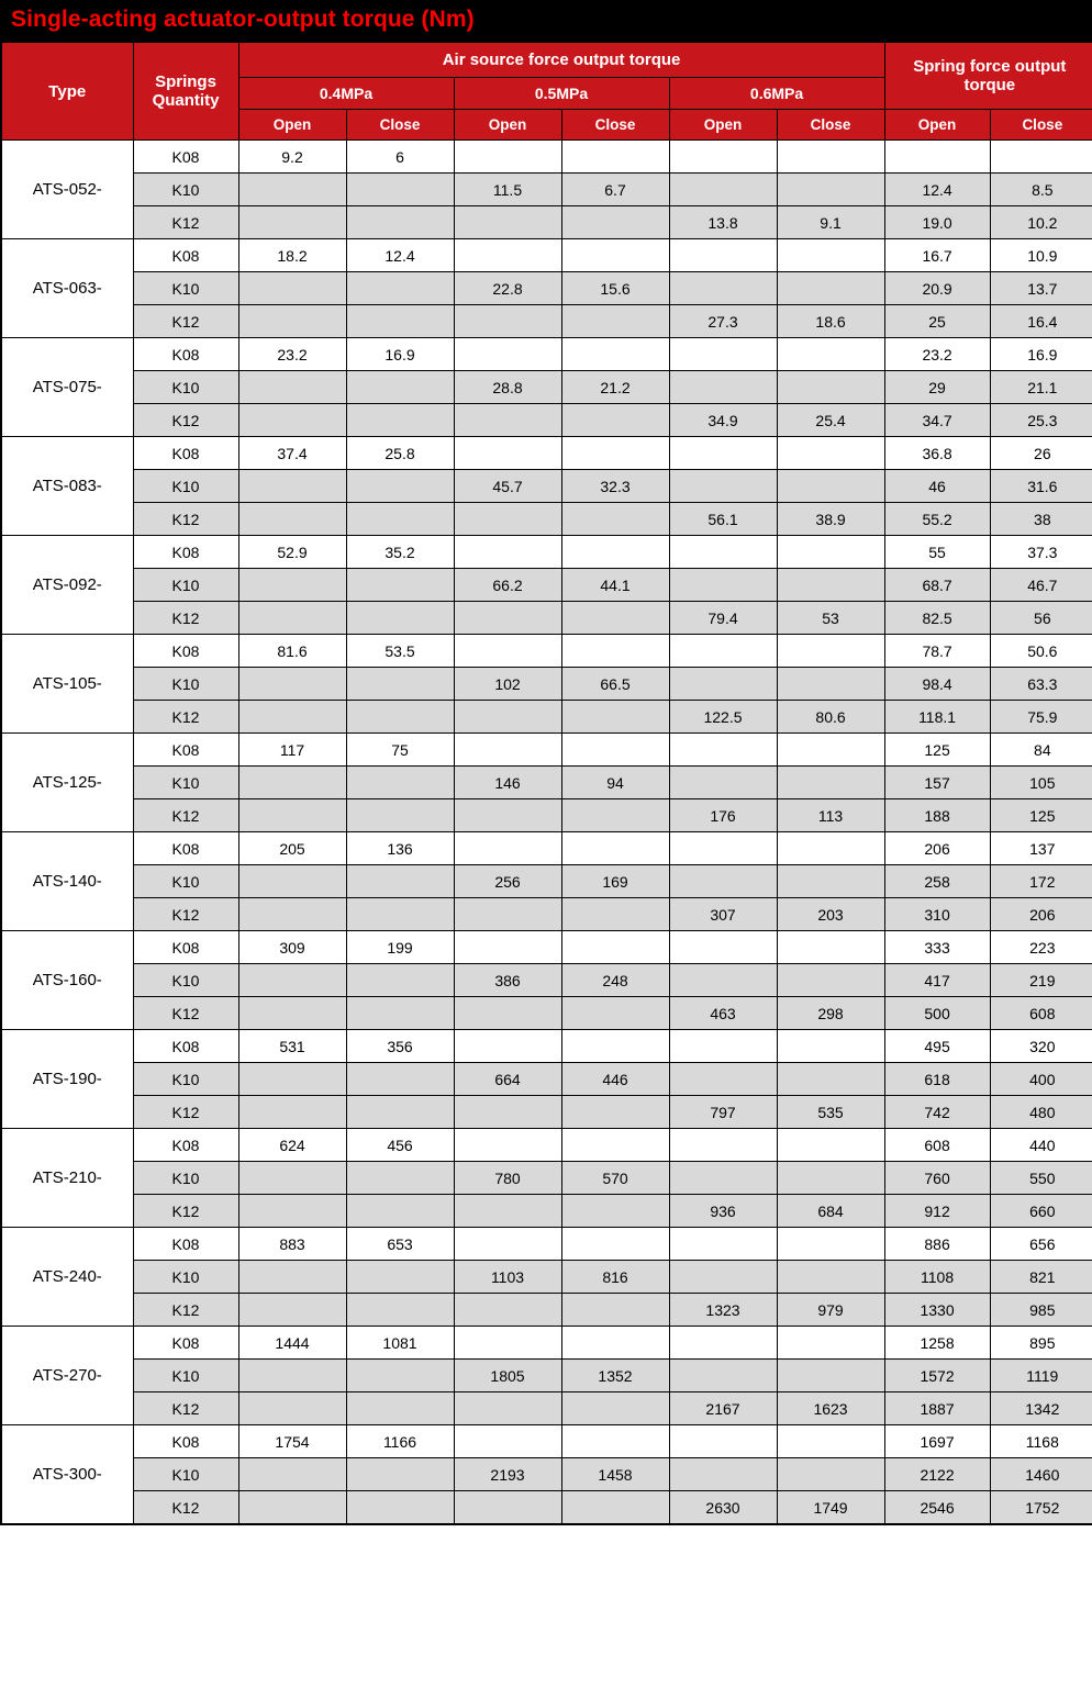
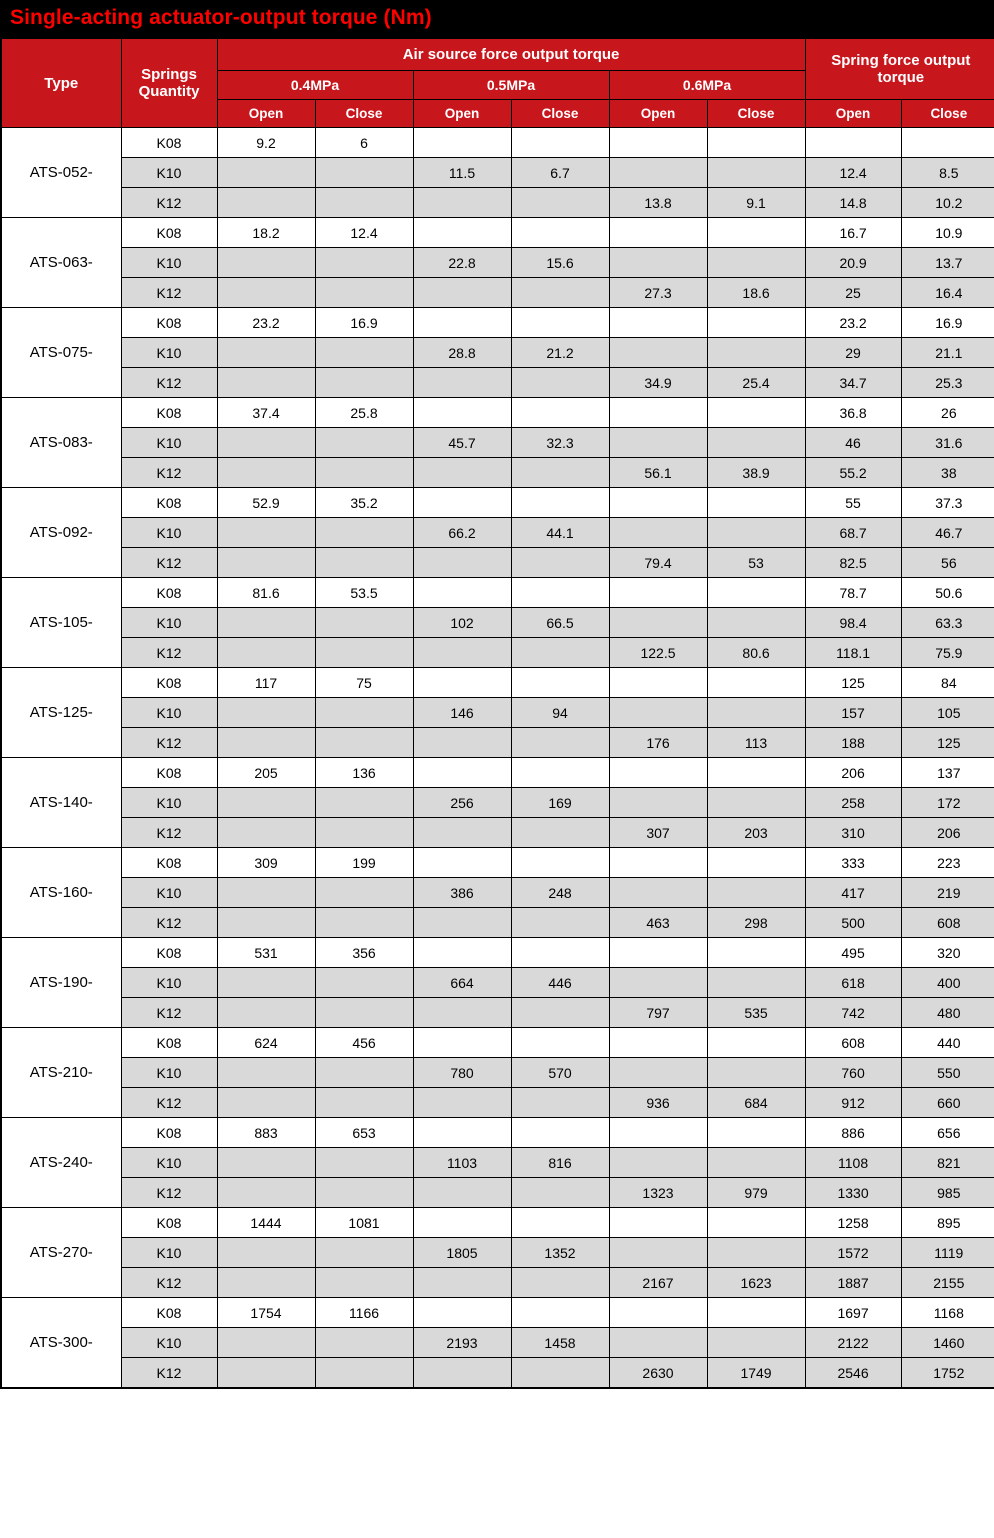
  Single-acting actuator-output torque (Nm)
  Type	Springs Quantity	Air source force output torque	Spring force output torque
  0.4MPa	0.5MPa	0.6MPa
  Open	Close	Open	Close	Open	Close	Open	Close
  ATS-052-	K08	9.2	6
  K10			11.5	6.7			12.4	8.5
- K12					13.8	9.1	19.0	10.2
+ K12					13.8	9.1	14.8	10.2
  ATS-063-	K08	18.2	12.4					16.7	10.9
  K10			22.8	15.6			20.9	13.7
  K12					27.3	18.6	25	16.4
  ATS-075-	K08	23.2	16.9					23.2	16.9
  K10			28.8	21.2			29	21.1
  K12					34.9	25.4	34.7	25.3
  ATS-083-	K08	37.4	25.8					36.8	26
  K10			45.7	32.3			46	31.6
  K12					56.1	38.9	55.2	38
  ATS-092-	K08	52.9	35.2					55	37.3
  K10			66.2	44.1			68.7	46.7
  K12					79.4	53	82.5	56
  ATS-105-	K08	81.6	53.5					78.7	50.6
  K10			102	66.5			98.4	63.3
  K12					122.5	80.6	118.1	75.9
  ATS-125-	K08	117	75					125	84
  K10			146	94			157	105
  K12					176	113	188	125
  ATS-140-	K08	205	136					206	137
  K10			256	169			258	172
  K12					307	203	310	206
  ATS-160-	K08	309	199					333	223
  K10			386	248			417	219
  K12					463	298	500	608
  ATS-190-	K08	531	356					495	320
  K10			664	446			618	400
  K12					797	535	742	480
  ATS-210-	K08	624	456					608	440
  K10			780	570			760	550
  K12					936	684	912	660
  ATS-240-	K08	883	653					886	656
  K10			1103	816			1108	821
  K12					1323	979	1330	985
  ATS-270-	K08	1444	1081					1258	895
  K10			1805	1352			1572	1119
- K12					2167	1623	1887	1342
+ K12					2167	1623	1887	2155
  ATS-300-	K08	1754	1166					1697	1168
  K10			2193	1458			2122	1460
  K12					2630	1749	2546	1752
